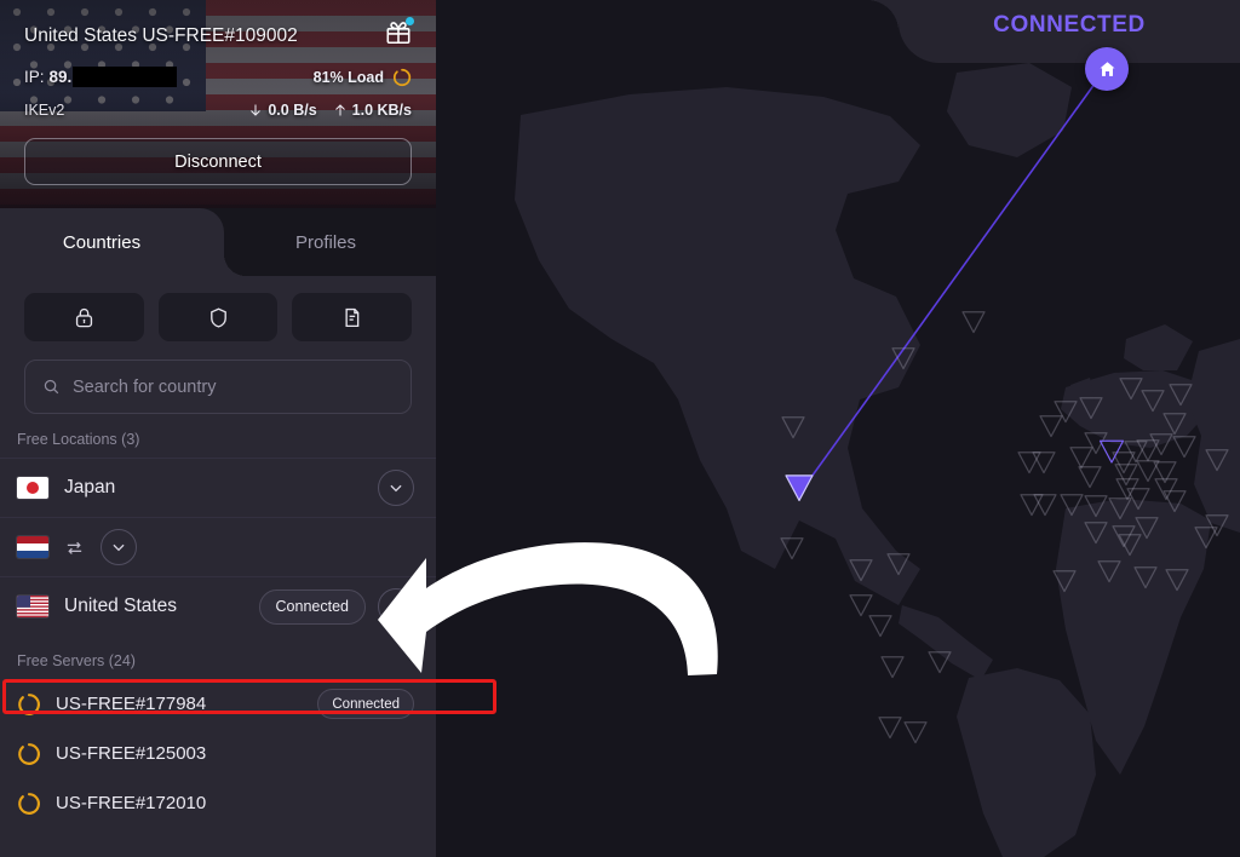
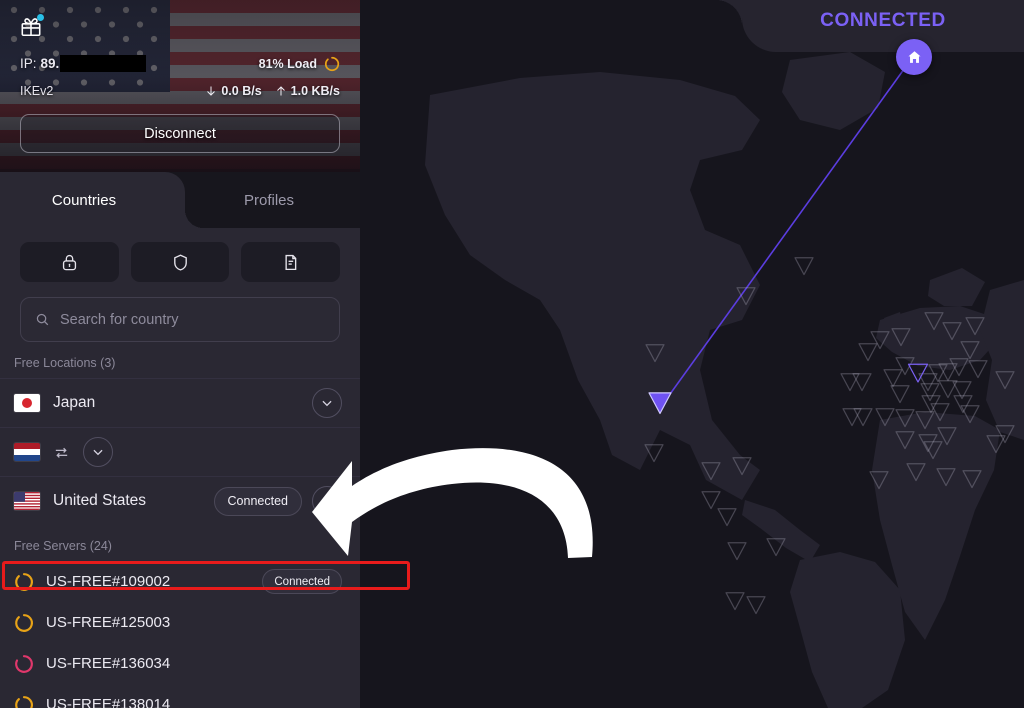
  CONNECTED
- United States US-FREE#109002
  IP:
  89.
  81% Load
  IKEv2
  0.0 B/s
  1.0 KB/s
  Disconnect
  Countries
  Profiles
  Search for country
  Free Locations (3)
  Japan
  United States
  Connected
  Free Servers (24)
- US-FREE#177984
+ US-FREE#109002
  Connected
  US-FREE#125003
+ US-FREE#136034
- US-FREE#172010
+ US-FREE#138014
